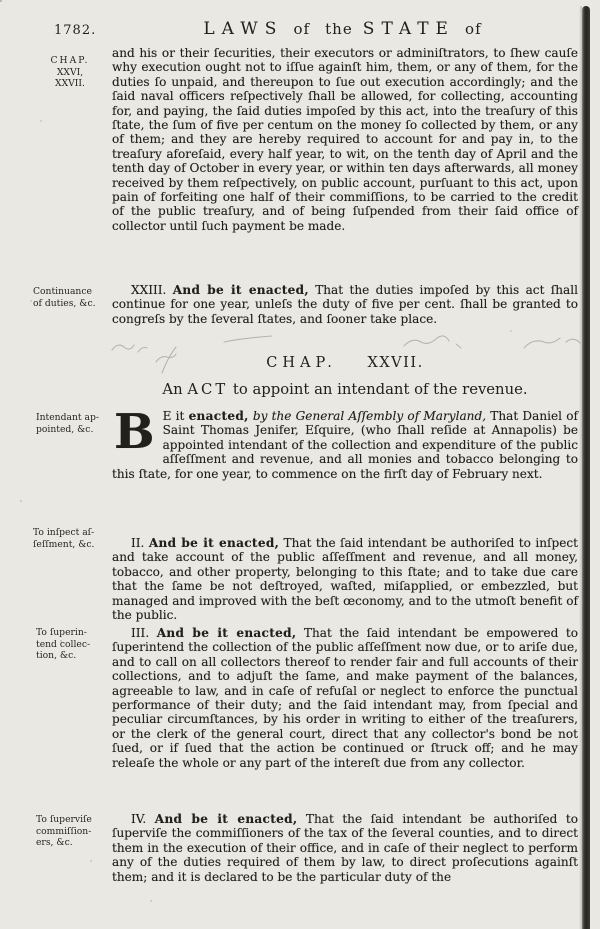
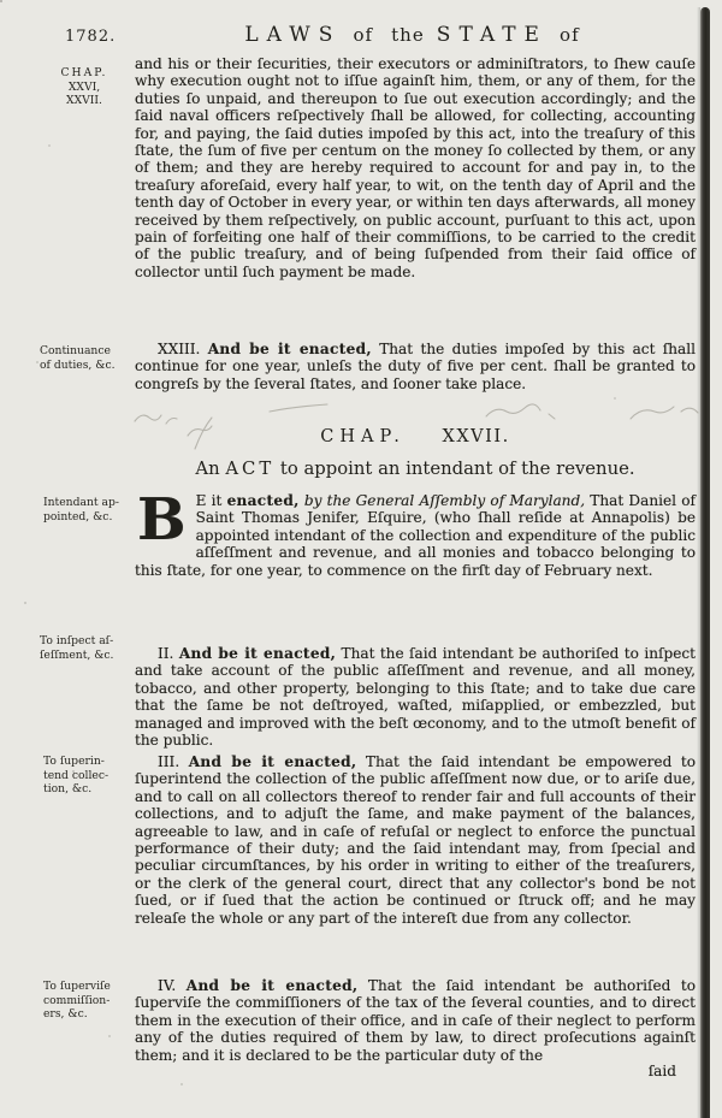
  1782.
  LAWS of the STATE of
  CHAP.
  XXVI,
  XXVII.
  Continuance
  of duties, &c.
  Intendant ap-
  pointed, &c.
  To inſpect aſ-
  ſeſſment, &c.
  To ſuperin-
  tend collec-
  tion, &c.
  To ſuperviſe
  commiſſion-
  ers, &c.
  and his or their ſecurities, their executors or adminiſtrators, to ſhew cauſe why execution ought not to iſſue againſt him, them, or any of them, for the duties ſo unpaid, and thereupon to ſue out execution accordingly; and the ſaid naval officers reſpectively ſhall be allowed, for collecting, accounting for, and paying, the ſaid duties impoſed by this act, into the treaſury of this ſtate, the ſum of five per centum on the money ſo collected by them, or any of them; and they are hereby required to account for and pay in, to the treaſury aforeſaid, every half year, to wit, on the tenth day of April and the tenth day of October in every year, or within ten days afterwards, all money received by them reſpectively, on public account, purſuant to this act, upon pain of forfeiting one half of their commiſſions, to be carried to the credit of the public treaſury, and of being ſuſpended from their ſaid office of collector until ſuch payment be made.
  XXIII. And be it enacted, That the duties impoſed by this act ſhall continue for one year, unleſs the duty of five per cent. ſhall be granted to congreſs by the ſeveral ſtates, and ſooner take place.
  CHAP. XXVII.
  An ACT to appoint an intendant of the revenue.
  B
  E it enacted, by the General Aſſembly of Maryland, That Daniel of Saint Thomas Jenifer, Eſquire, (who ſhall reſide at Annapolis) be appointed intendant of the collection and expenditure of the public aſſeſſment and revenue, and all monies and tobacco belonging to this ſtate, for one year, to commence on the firſt day of February next.
  II. And be it enacted, That the ſaid intendant be authoriſed to inſpect and take account of the public aſſeſſment and revenue, and all money, tobacco, and other property, belonging to this ſtate; and to take due care that the ſame be not deſtroyed, waſted, miſapplied, or embezzled, but managed and improved with the beſt œconomy, and to the utmoſt benefit of the public.
  III. And be it enacted, That the ſaid intendant be empowered to ſuperintend the collection of the public aſſeſſment now due, or to ariſe due, and to call on all collectors thereof to render fair and full accounts of their collections, and to adjuſt the ſame, and make payment of the balances, agreeable to law, and in caſe of refuſal or neglect to enforce the punctual performance of their duty; and the ſaid intendant may, from ſpecial and peculiar circumſtances, by his order in writing to either of the treaſurers, or the clerk of the general court, direct that any collector's bond be not ſued, or if ſued that the action be continued or ſtruck off; and he may releaſe the whole or any part of the intereſt due from any collector.
  IV. And be it enacted, That the ſaid intendant be authoriſed to ſuperviſe the commiſſioners of the tax of the ſeveral counties, and to direct them in the execution of their office, and in caſe of their neglect to perform any of the duties required of them by law, to direct proſecutions againſt them; and it is declared to be the particular duty of the
+ ſaid
